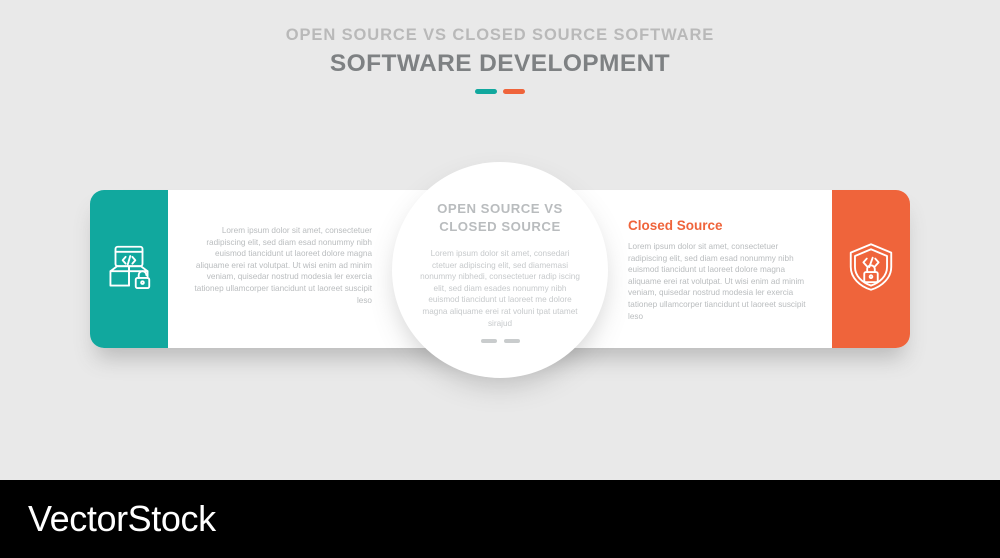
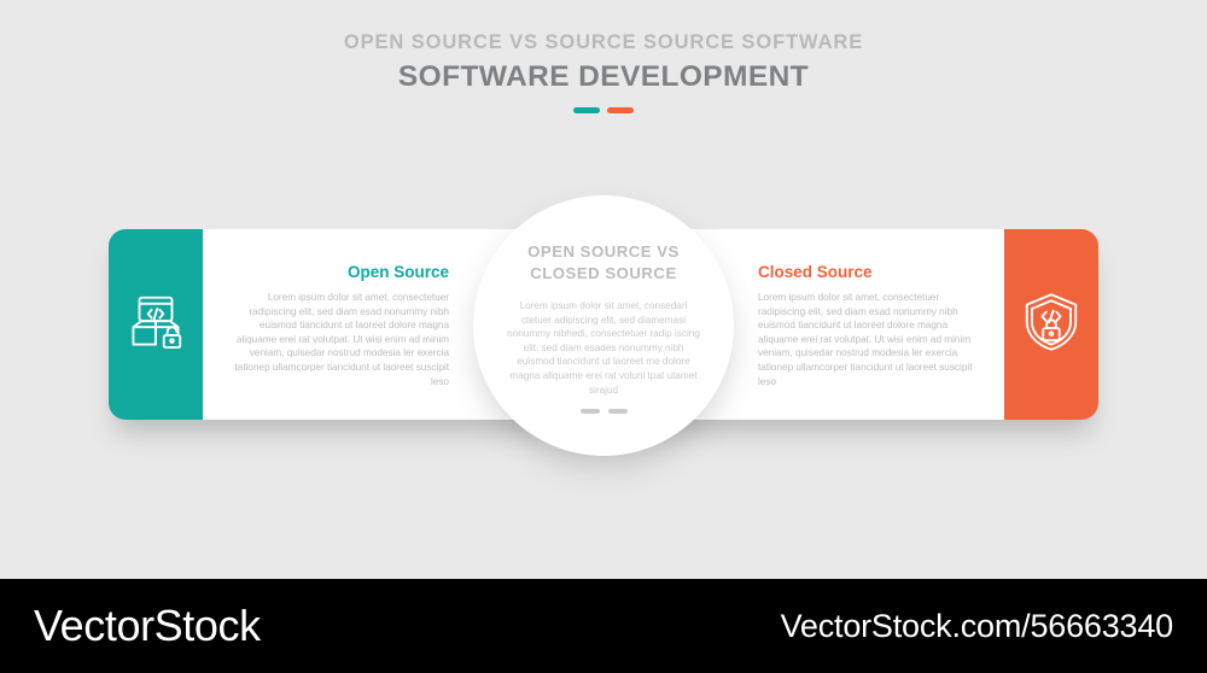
- OPEN SOURCE VS CLOSED SOURCE SOFTWARE
+ OPEN SOURCE VS SOURCE SOURCE SOFTWARE
  SOFTWARE DEVELOPMENT
+ Open Source
  Lorem ipsum dolor sit amet, consectetuer radipiscing elit, sed diam esad nonummy nibh euismod tiancidunt ut laoreet dolore magna aliquame erei rat volutpat. Ut wisi enim ad minim veniam, quisedar nostrud modesia ler exercia tationep ullamcorper tiancidunt ut laoreet suscipit leso
  Closed Source
  Lorem ipsum dolor sit amet, consectetuer radipiscing elit, sed diam esad nonummy nibh euismod tiancidunt ut laoreet dolore magna aliquame erei rat volutpat. Ut wisi enim ad minim veniam, quisedar nostrud modesia ler exercia tationep ullamcorper tiancidunt ut laoreet suscipit leso
  OPEN SOURCE VS
  CLOSED SOURCE
  Lorem ipsum dolor sit amet, consedari ctetuer adipiscing elit, sed diamemasi nonummy nibhedi, consectetuer radip iscing elit, sed diam esades nonummy nibh euismod tiancidunt ut laoreet me dolore magna aliquame erei rat voluni tpat utamet sirajud
  VectorStock
+ VectorStock.com/56663340
